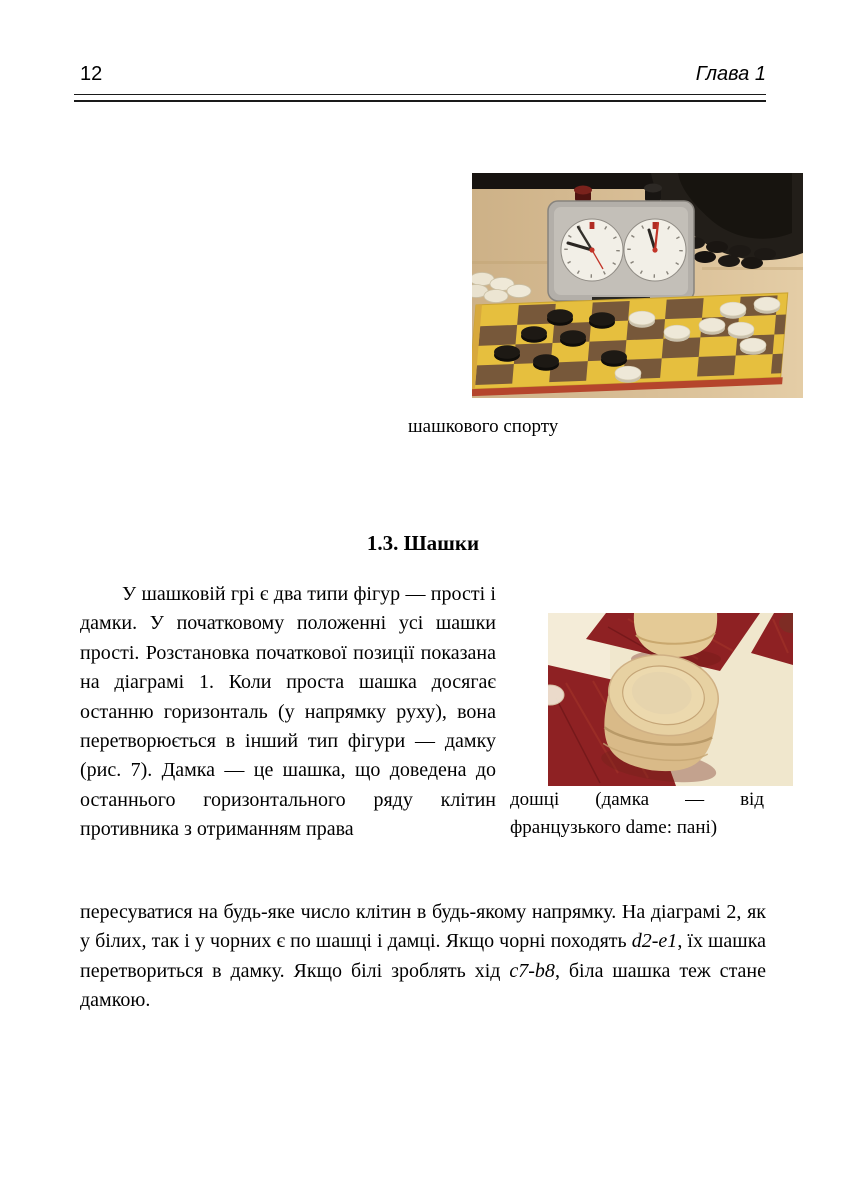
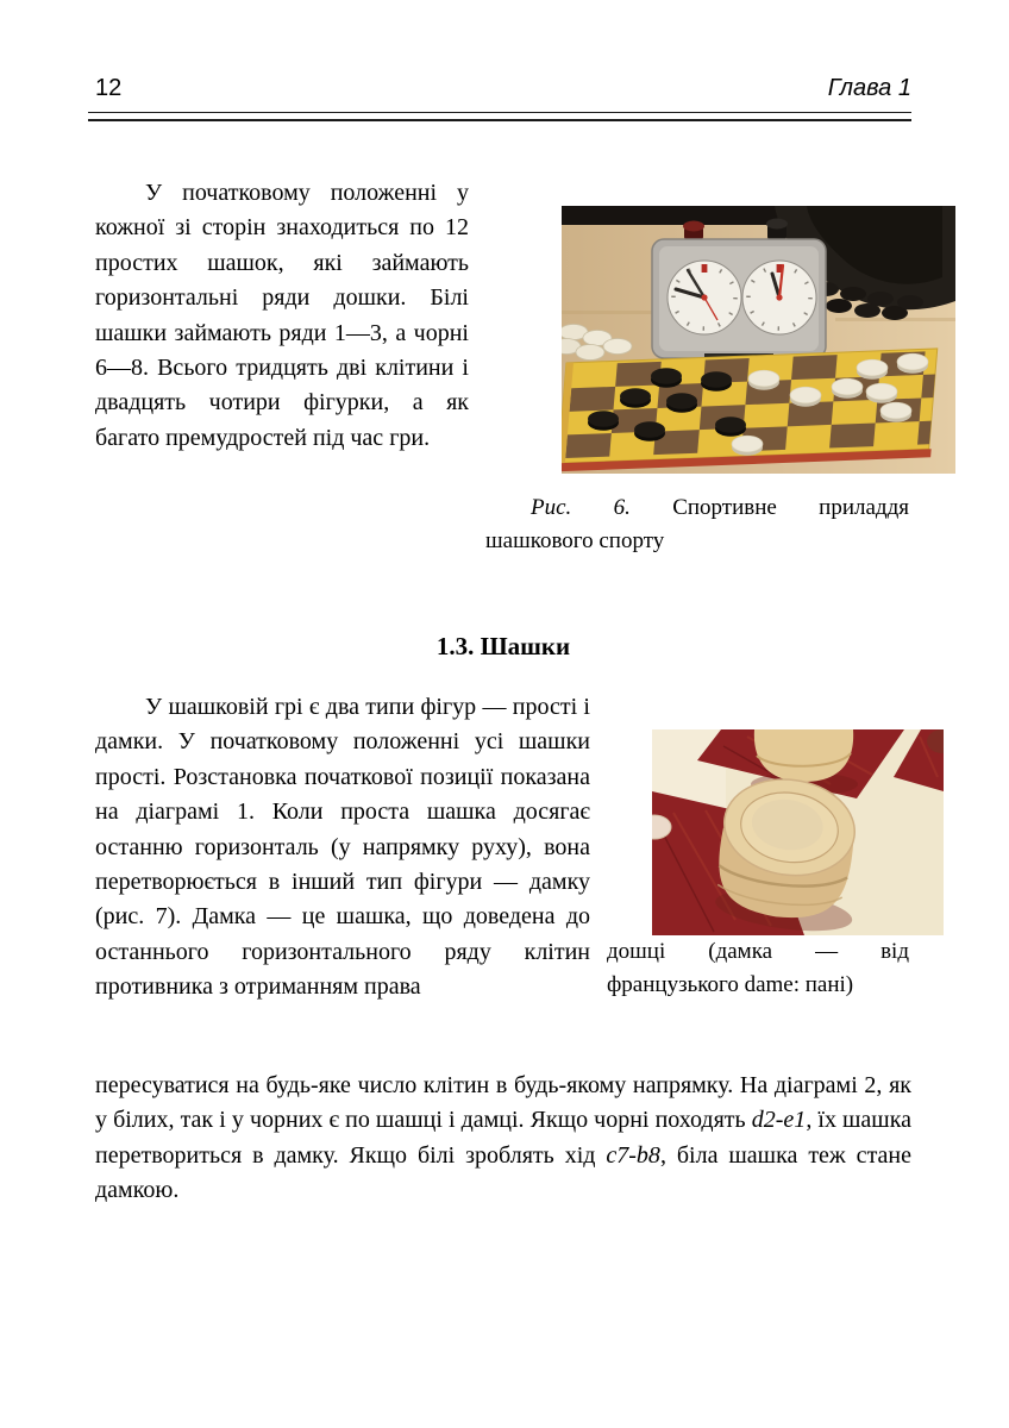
  12
  Глава 1
+ У початковому поло­женні у кожної зі сторін знаходиться по 12 простих шашок, які займають горизонтальні ряди дошки. Білі шашки займають ряди 1—3, а чорні 6—8. Всього тридцять дві клітини і двадцять чотири фігурки, а як багато премудростей під час гри.
+ Рис. 6. Спортивне приладдя
  шашкового спорту
  1.3. Шашки
  У шашковій грі є два типи фігур — прості і дамки. У початковому положенні усі шашки прості. Розстановка початкової позиції показана на діаграмі 1. Коли проста шашка досягає останню горизонталь (у напрямку руху), вона перетворюється в інший тип фігури — дамку (рис. 7). Дамка — це шашка, що доведена до останнього горизонтального ряду клітин противника з отриманням права
  дошці (дамка — від
  французького dame: пані)
  пересуватися на будь-яке число клітин в будь-якому напрямку. На діаграмі 2, як у білих, так і у чорних є по шашці і дамці. Якщо чорні походять d2-e1, їх шашка перетвориться в дамку. Якщо білі зроблять хід c7-b8, біла шашка теж стане дамкою.
